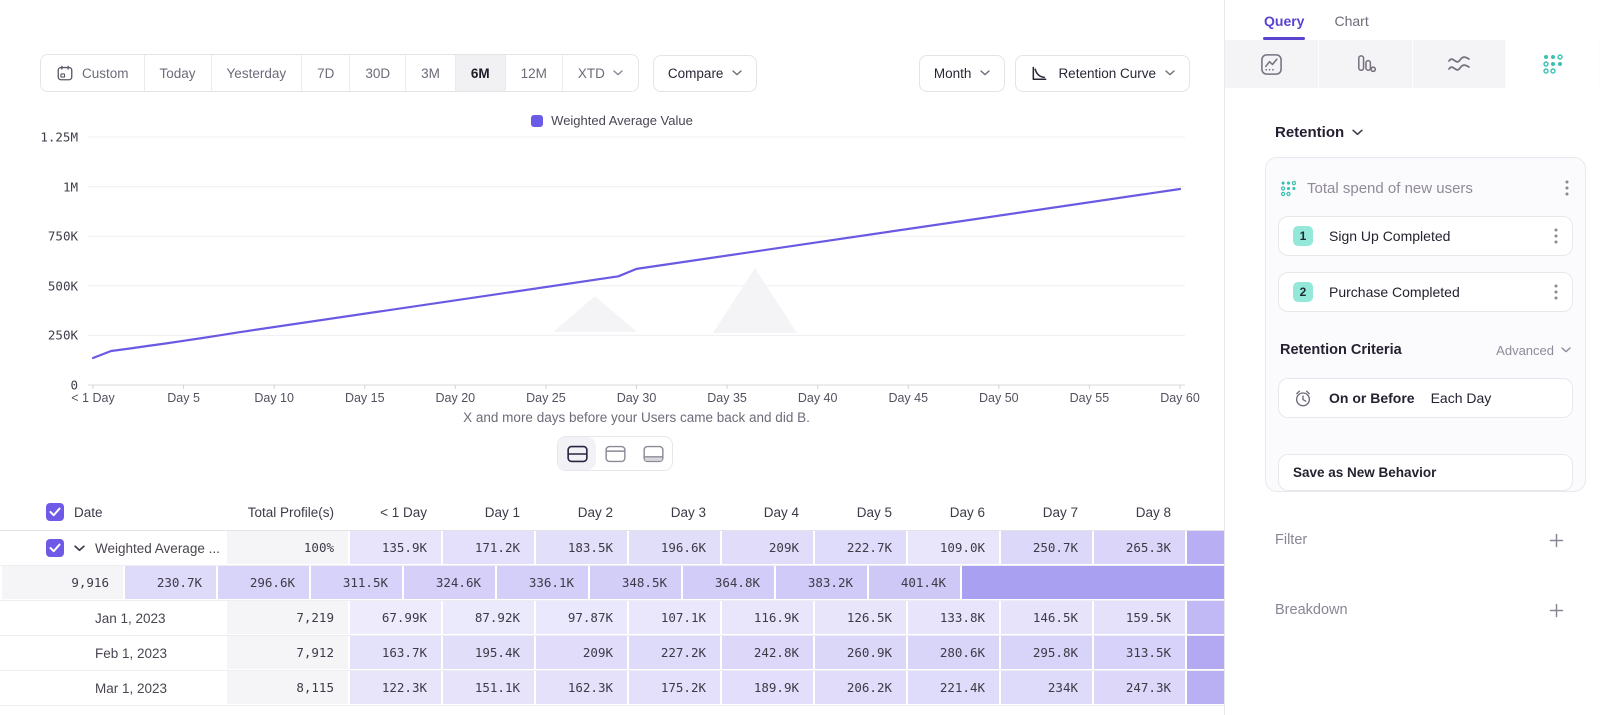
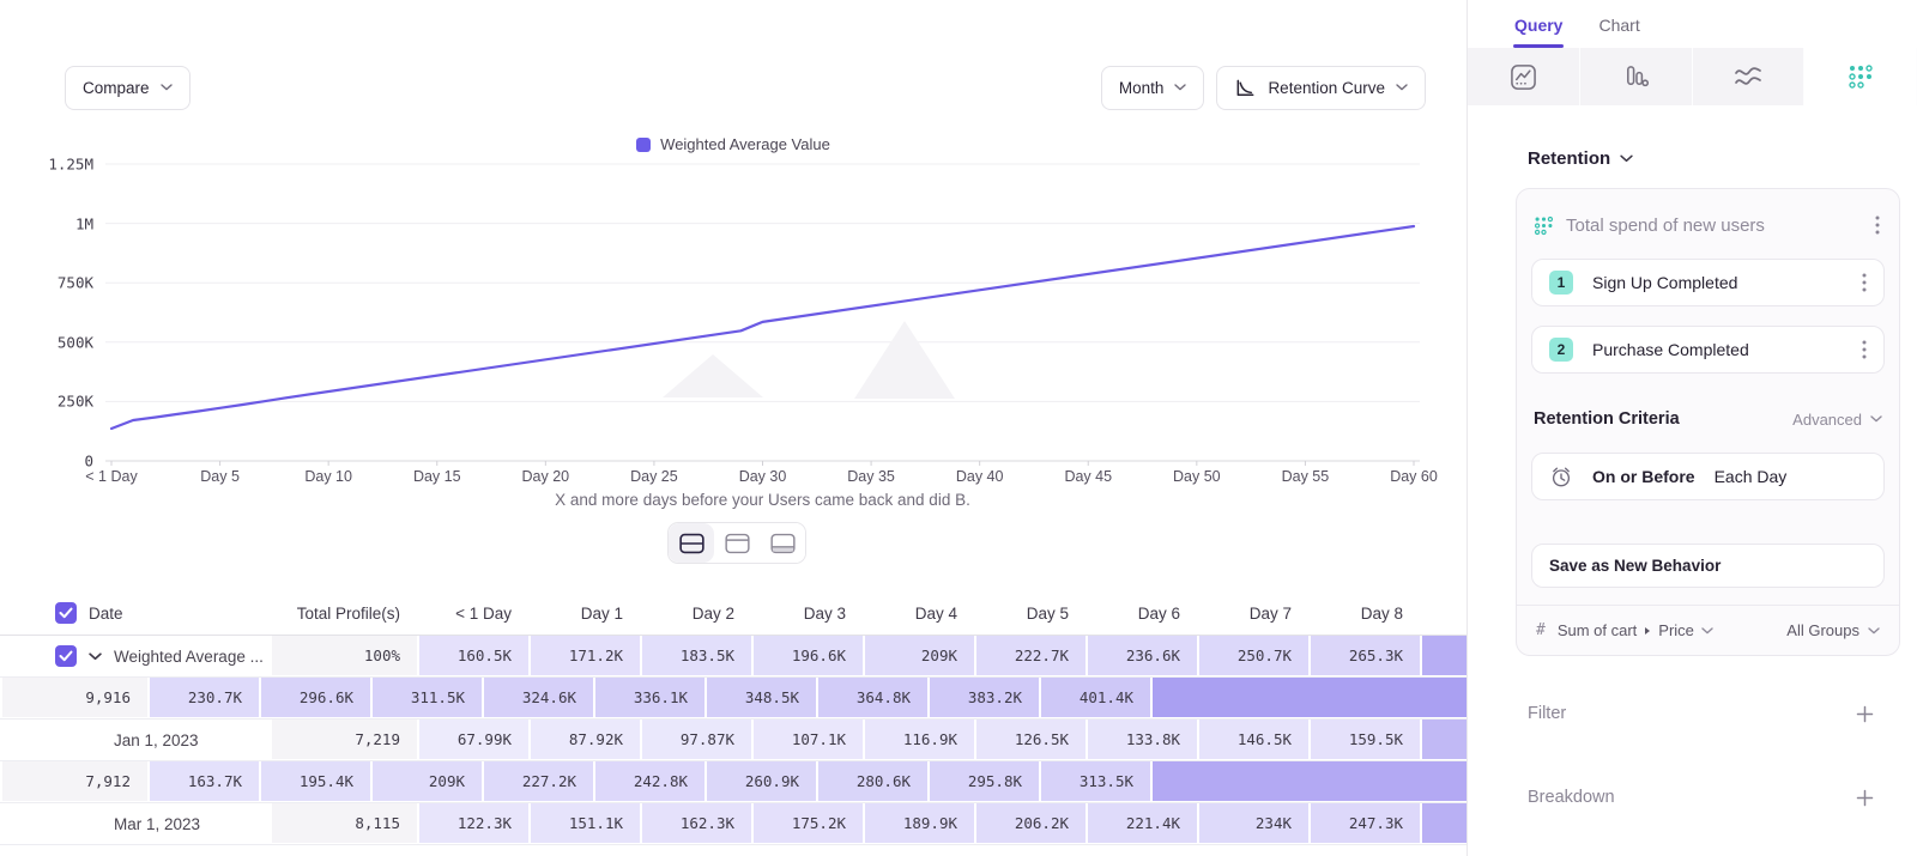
- Custom
- Today
- Yesterday
- 7D
- 30D
- 3M
- 6M
- 12M
- XTD
  Compare
  Month
  Retention Curve
  Weighted Average Value
  1.25M
  1M
  750K
  500K
  250K
  0
  < 1 Day
  Day 5
  Day 10
  Day 15
  Day 20
  Day 25
  Day 30
  Day 35
  Day 40
  Day 45
  Day 50
  Day 55
  Day 60
  X and more days before your Users came back and did B.
  Date
  Total Profile(s)
  < 1 Day
  Day 1
  Day 2
  Day 3
  Day 4
  Day 5
  Day 6
  Day 7
  Day 8
  Weighted Average ...
  100%
- 135.9K
+ 160.5K
  171.2K
  183.5K
  196.6K
  209K
  222.7K
- 109.0K
+ 236.6K
  250.7K
  265.3K
  9,916
  230.7K
  296.6K
  311.5K
  324.6K
  336.1K
  348.5K
  364.8K
  383.2K
  401.4K
  Jan 1, 2023
  7,219
  67.99K
  87.92K
  97.87K
  107.1K
  116.9K
  126.5K
  133.8K
  146.5K
  159.5K
- Feb 1, 2023
  7,912
  163.7K
  195.4K
  209K
  227.2K
  242.8K
  260.9K
  280.6K
  295.8K
  313.5K
  Mar 1, 2023
  8,115
  122.3K
  151.1K
  162.3K
  175.2K
  189.9K
  206.2K
  221.4K
  234K
  247.3K
  Query
  Chart
  Retention
  Total spend of new users
  1
  Sign Up Completed
  2
  Purchase Completed
  Retention Criteria
  Advanced
  On or Before
  Each Day
  Save as New Behavior
+ #
+ Sum of cart
+ Price
+ All Groups
  Filter
  Breakdown
